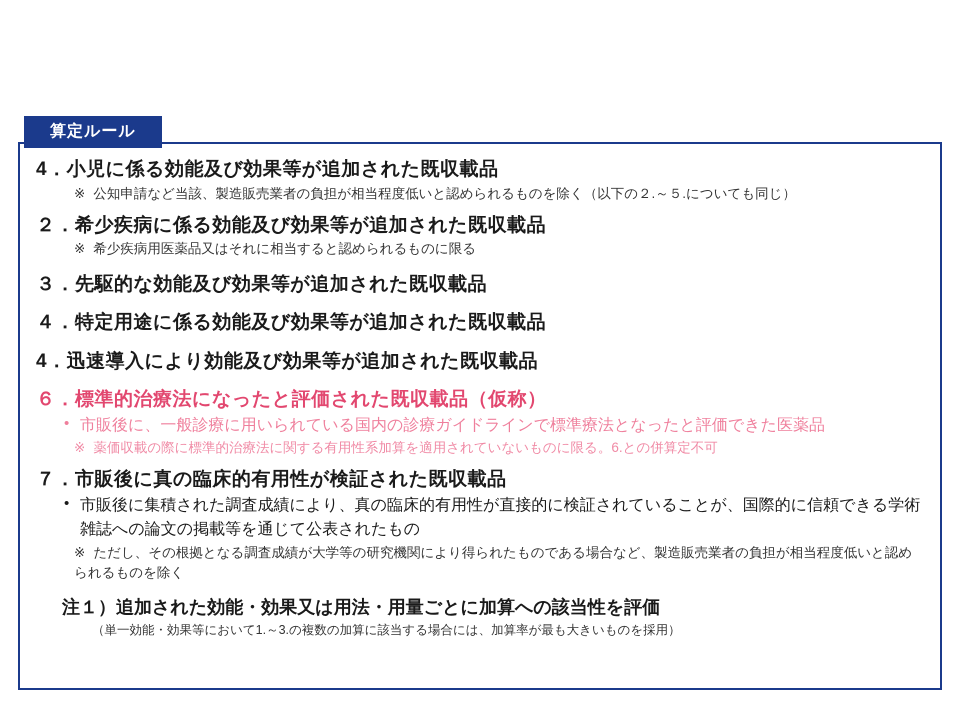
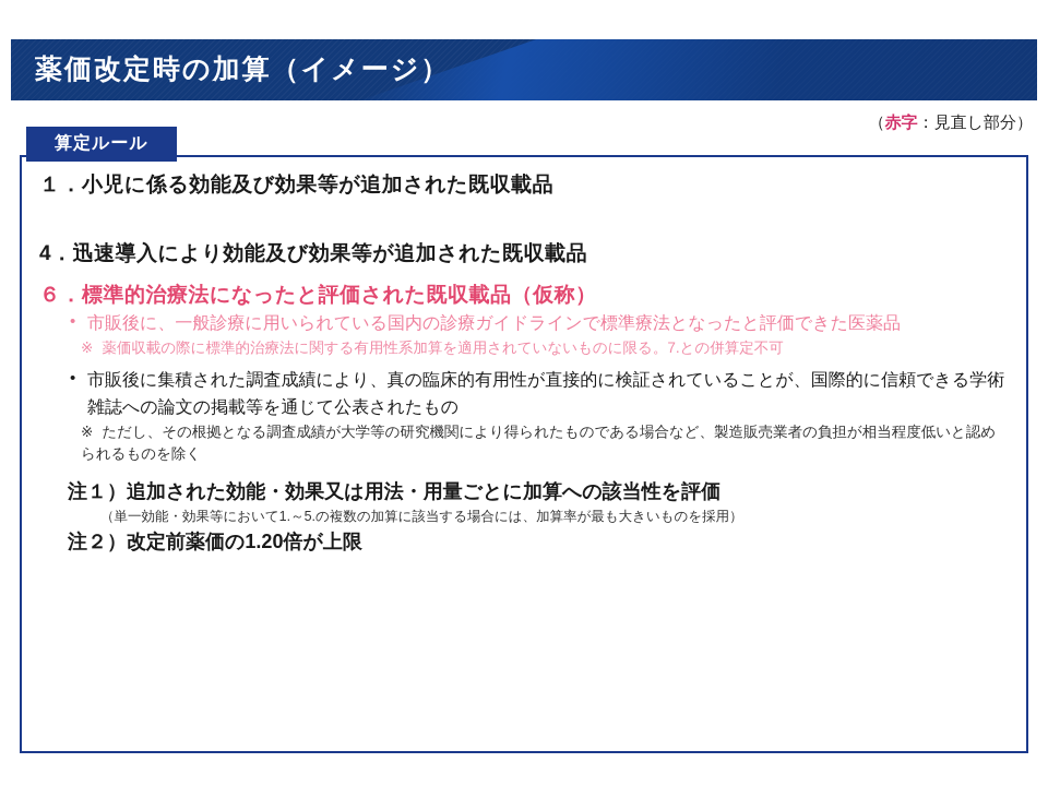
+ 薬価改定時の加算（イメージ）
+ （赤字：見直し部分）
  算定ルール
- 4．小児に係る効能及び効果等が追加された既収載品
+ １．小児に係る効能及び効果等が追加された既収載品
- ※ 公知申請など当該、製造販売業者の負担が相当程度低いと認められるものを除く（以下の２.～５.についても同じ）
- ２．希少疾病に係る効能及び効果等が追加された既収載品
- ※ 希少疾病用医薬品又はそれに相当すると認められるものに限る
- ３．先駆的な効能及び効果等が追加された既収載品
- ４．特定用途に係る効能及び効果等が追加された既収載品
  4．迅速導入により効能及び効果等が追加された既収載品
  ６．標準的治療法になったと評価された既収載品（仮称）
  市販後に、一般診療に用いられている国内の診療ガイドラインで標準療法となったと評価できた医薬品
- ※ 薬価収載の際に標準的治療法に関する有用性系加算を適用されていないものに限る。6.との併算定不可
+ ※ 薬価収載の際に標準的治療法に関する有用性系加算を適用されていないものに限る。7.との併算定不可
- ７．市販後に真の臨床的有用性が検証された既収載品
  市販後に集積された調査成績により、真の臨床的有用性が直接的に検証されていることが、国際的に信頼できる学術雑誌への論文の掲載等を通じて公表されたもの
  ※ ただし、その根拠となる調査成績が大学等の研究機関により得られたものである場合など、製造販売業者の負担が相当程度低いと認められるものを除く
  注１）追加された効能・効果又は用法・用量ごとに加算への該当性を評価
- （単一効能・効果等において1.～3.の複数の加算に該当する場合には、加算率が最も大きいものを採用）
+ （単一効能・効果等において1.～5.の複数の加算に該当する場合には、加算率が最も大きいものを採用）
+ 注２）改定前薬価の1.20倍が上限
